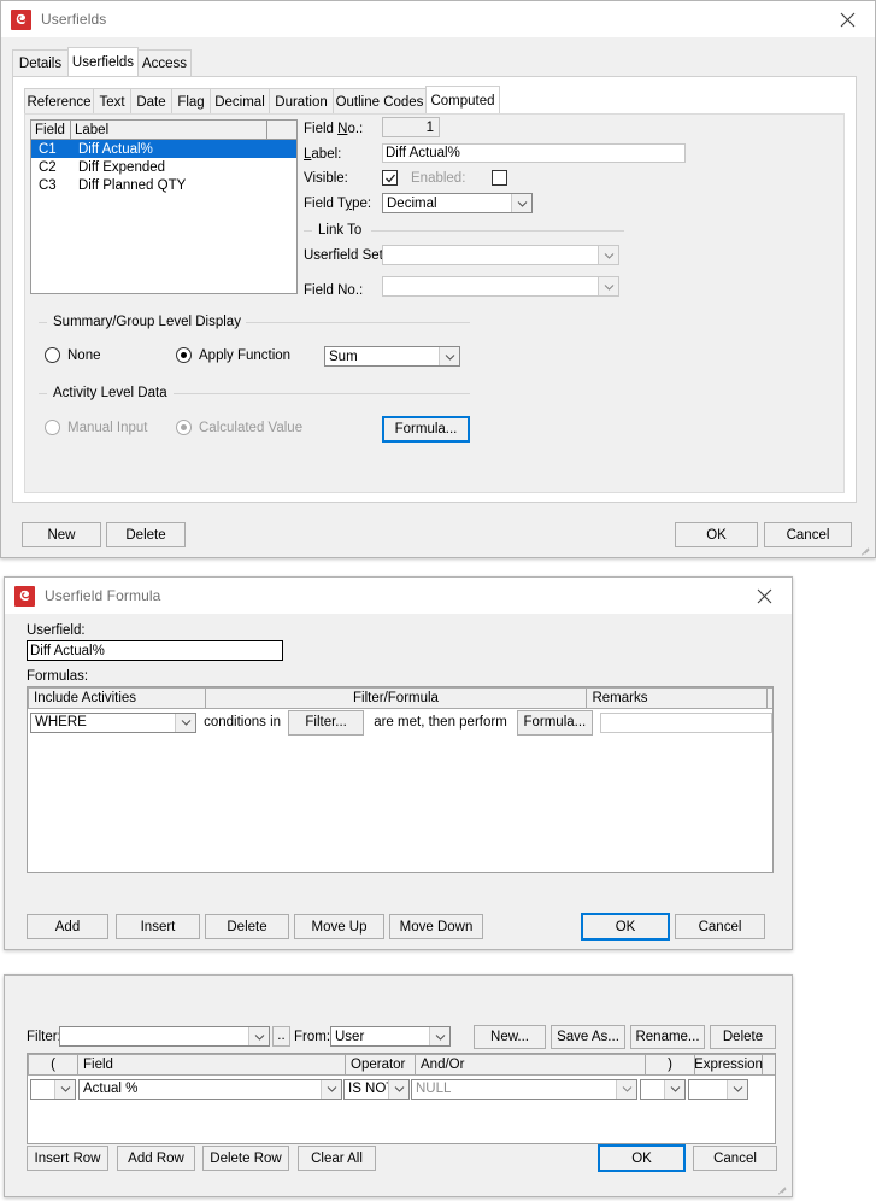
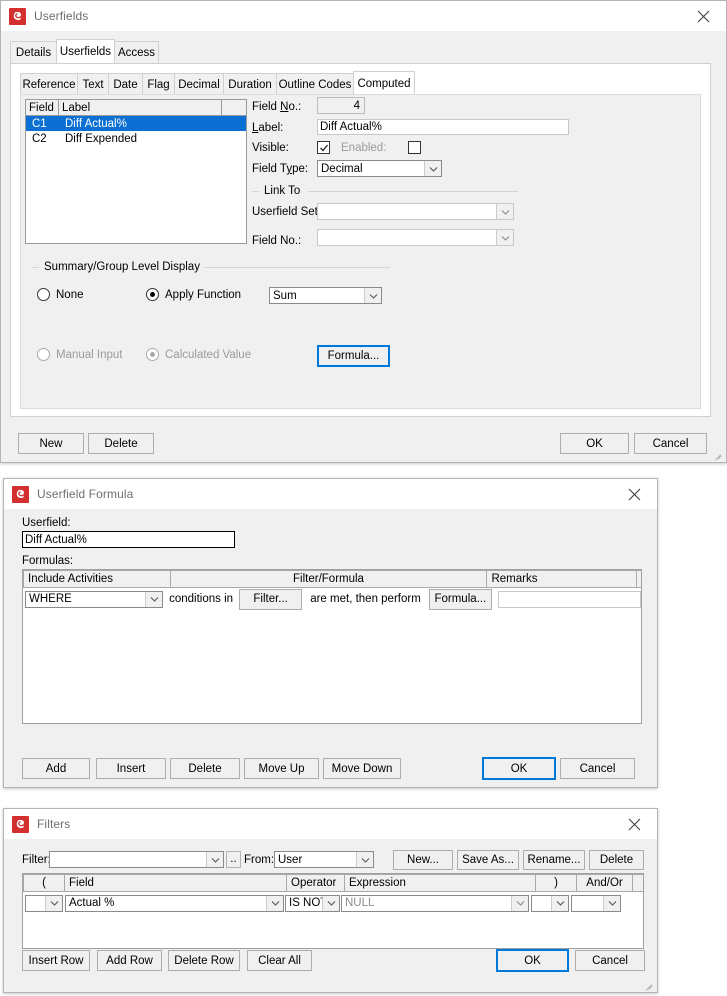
  Userfields
  Details
  Userfields
  Access
  Reference
  Text
  Date
  Flag
  Decimal
  Duration
  Outline Codes
  Computed
  Field
  Label
  C1
  Diff Actual%
  C2
  Diff Expended
- C3
- Diff Planned QTY
  Field No.:
- 1
+ 4
  Label:
  Diff Actual%
  Visible:
  Enabled:
  Field Type:
  Decimal
  Link To
  Userfield Se
  Field No.:
  Summary/Group Level Display
  None
  Apply Function
  Sum
- Activity Level Data
  Manual Input
  Calculated Value
  Formula...
  New
  Delete
  OK
  Cancel
  Userfield Formula
  Userfield:
  Diff Actual%
  Formulas:
  Include Activities
  Filter/Formula
  Remarks
  WHERE
  conditions in
  Filter...
  are met, then perform
  Formula...
  Add
  Insert
  Delete
  Move Up
  Move Down
  OK
  Cancel
+ Filters
  Filter
  ..
  From:
  User
  New...
  Save As...
  Rename...
  Delete
  (
  Field
  Operator
- And/Or
+ Expression
  )
- Expression
+ And/Or
  Actual %
  IS NO
  NULL
  Insert Row
  Add Row
  Delete Row
  Clear All
  OK
  Cancel
